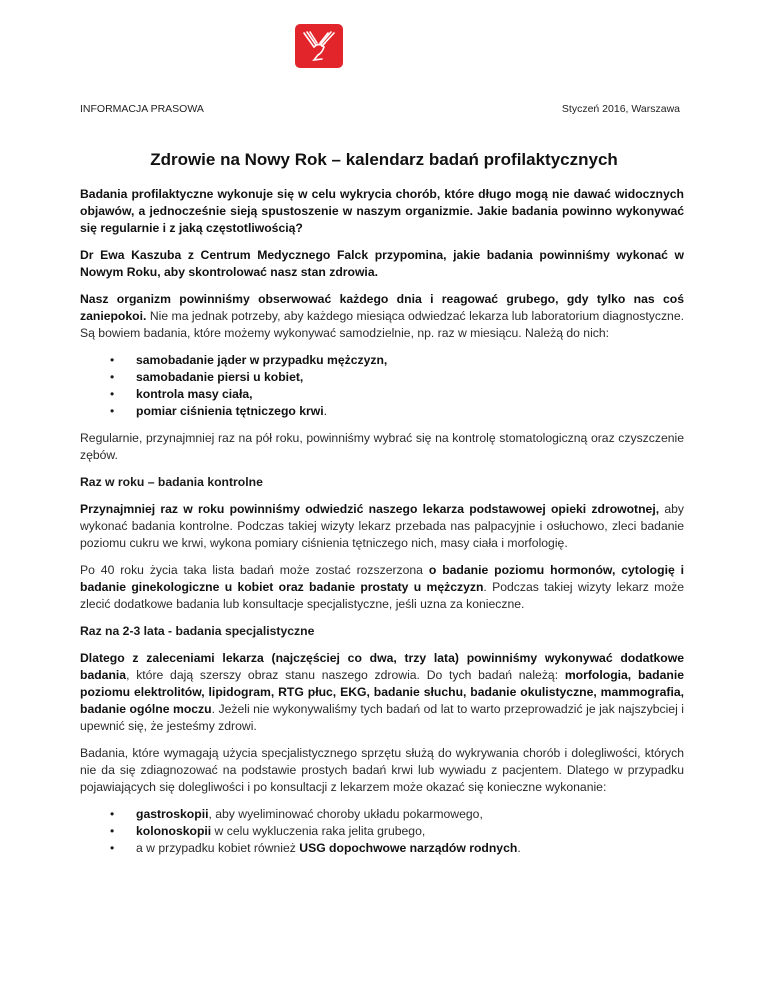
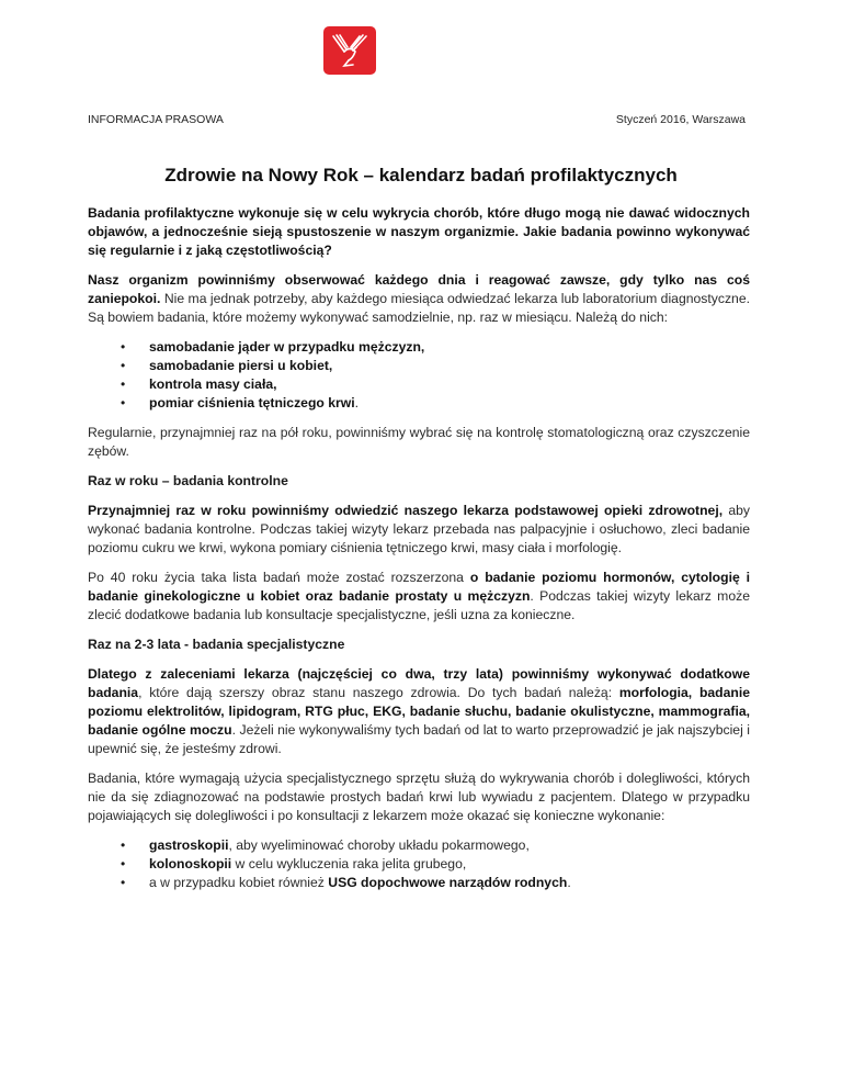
  INFORMACJA PRASOWA
  Styczeń 2016, Warszawa
  Zdrowie na Nowy Rok – kalendarz badań profilaktycznych
  Badania profilaktyczne wykonuje się w celu wykrycia chorób, które długo mogą nie dawać widocznych objawów, a jednocześnie sieją spustoszenie w naszym organizmie. Jakie badania powinno wykonywać się regularnie i z jaką częstotliwością?
- Dr Ewa Kaszuba z Centrum Medycznego Falck przypomina, jakie badania powinniśmy wykonać w Nowym Roku, aby skontrolować nasz stan zdrowia.
- Nasz organizm powinniśmy obserwować każdego dnia i reagować grubego, gdy tylko nas coś zaniepokoi. Nie ma jednak potrzeby, aby każdego miesiąca odwiedzać lekarza lub laboratorium diagnostyczne. Są bowiem badania, które możemy wykonywać samodzielnie, np. raz w miesiącu. Należą do nich:
+ Nasz organizm powinniśmy obserwować każdego dnia i reagować zawsze, gdy tylko nas coś zaniepokoi. Nie ma jednak potrzeby, aby każdego miesiąca odwiedzać lekarza lub laboratorium diagnostyczne. Są bowiem badania, które możemy wykonywać samodzielnie, np. raz w miesiącu. Należą do nich:
  •
  samobadanie jąder w przypadku mężczyzn,
  •
  samobadanie piersi u kobiet,
  •
  kontrola masy ciała,
  •
  pomiar ciśnienia tętniczego krwi.
  Regularnie, przynajmniej raz na pół roku, powinniśmy wybrać się na kontrolę stomatologiczną oraz czyszczenie zębów.
  Raz w roku – badania kontrolne
- Przynajmniej raz w roku powinniśmy odwiedzić naszego lekarza podstawowej opieki zdrowotnej, aby wykonać badania kontrolne. Podczas takiej wizyty lekarz przebada nas palpacyjnie i osłuchowo, zleci badanie poziomu cukru we krwi, wykona pomiary ciśnienia tętniczego nich, masy ciała i morfologię.
+ Przynajmniej raz w roku powinniśmy odwiedzić naszego lekarza podstawowej opieki zdrowotnej, aby wykonać badania kontrolne. Podczas takiej wizyty lekarz przebada nas palpacyjnie i osłuchowo, zleci badanie poziomu cukru we krwi, wykona pomiary ciśnienia tętniczego krwi, masy ciała i morfologię.
  Po 40 roku życia taka lista badań może zostać rozszerzona o badanie poziomu hormonów, cytologię i badanie ginekologiczne u kobiet oraz badanie prostaty u mężczyzn. Podczas takiej wizyty lekarz może zlecić dodatkowe badania lub konsultacje specjalistyczne, jeśli uzna za konieczne.
  Raz na 2-3 lata - badania specjalistyczne
  Dlatego z zaleceniami lekarza (najczęściej co dwa, trzy lata) powinniśmy wykonywać dodatkowe badania, które dają szerszy obraz stanu naszego zdrowia. Do tych badań należą: morfologia, badanie poziomu elektrolitów, lipidogram, RTG płuc, EKG, badanie słuchu, badanie okulistyczne, mammografia, badanie ogólne moczu. Jeżeli nie wykonywaliśmy tych badań od lat to warto przeprowadzić je jak najszybciej i upewnić się, że jesteśmy zdrowi.
  Badania, które wymagają użycia specjalistycznego sprzętu służą do wykrywania chorób i dolegliwości, których nie da się zdiagnozować na podstawie prostych badań krwi lub wywiadu z pacjentem. Dlatego w przypadku pojawiających się dolegliwości i po konsultacji z lekarzem może okazać się konieczne wykonanie:
  •
  gastroskopii, aby wyeliminować choroby układu pokarmowego,
  •
  kolonoskopii w celu wykluczenia raka jelita grubego,
  •
  a w przypadku kobiet również USG dopochwowe narządów rodnych.
